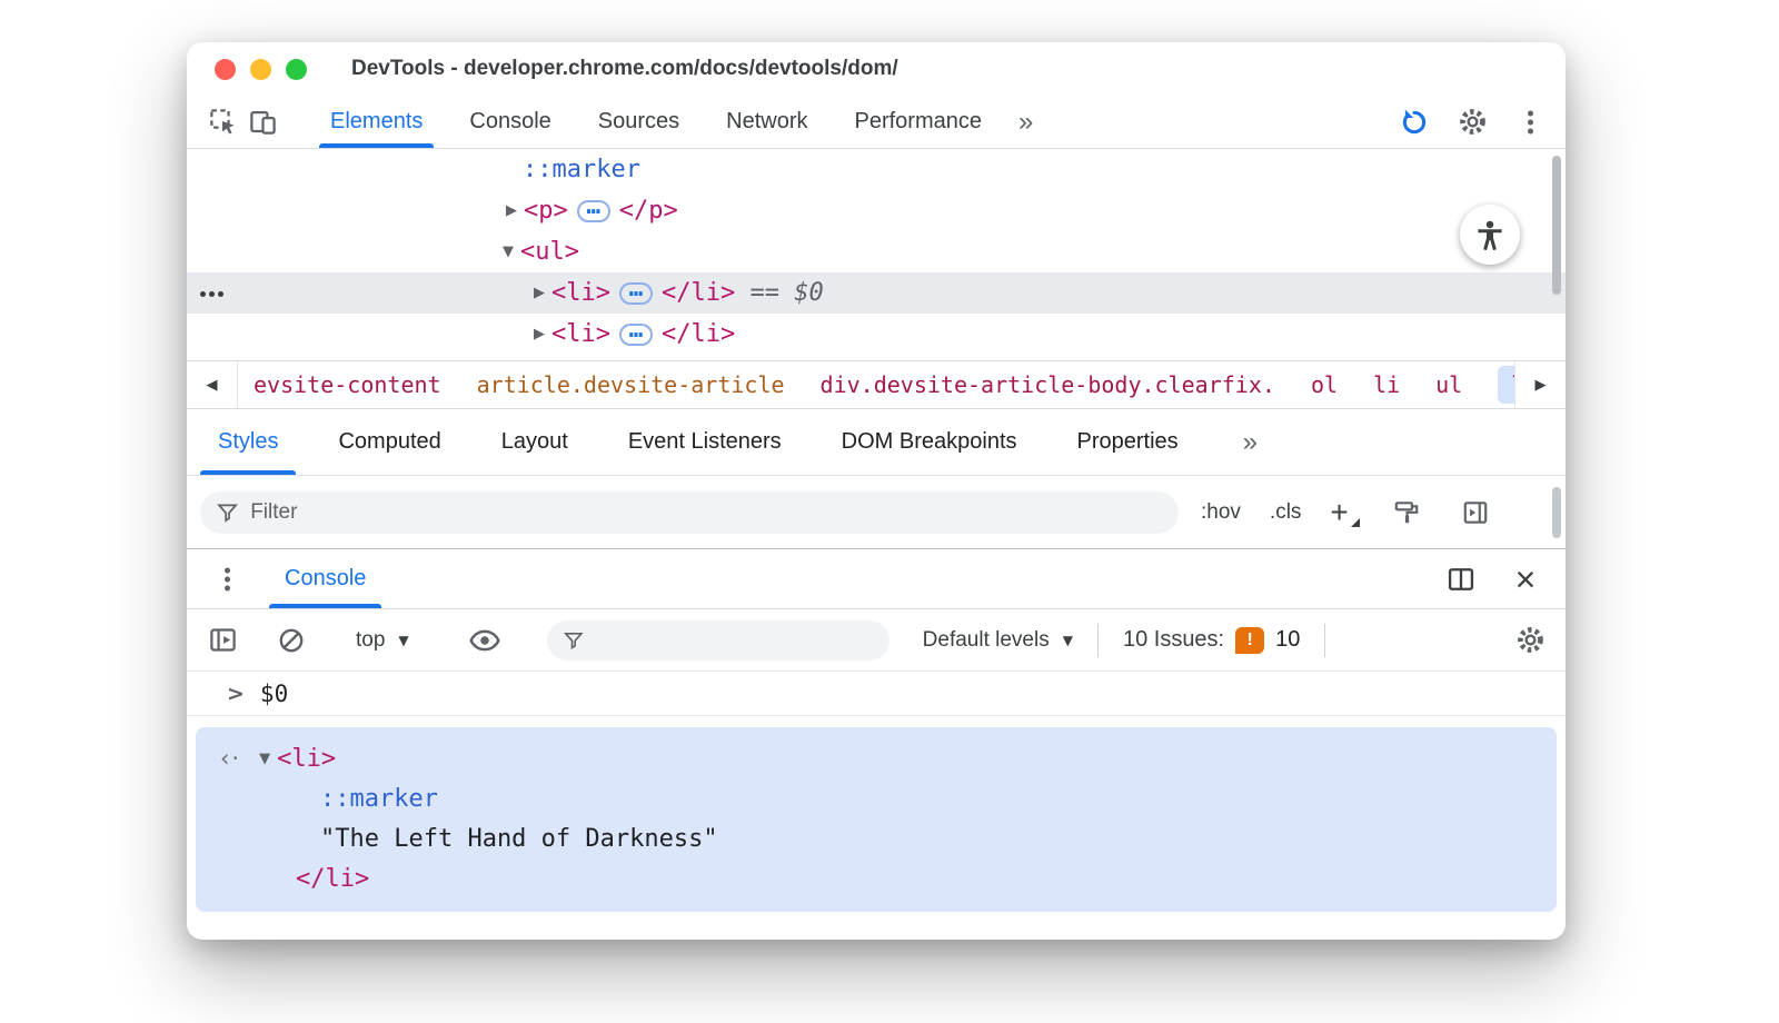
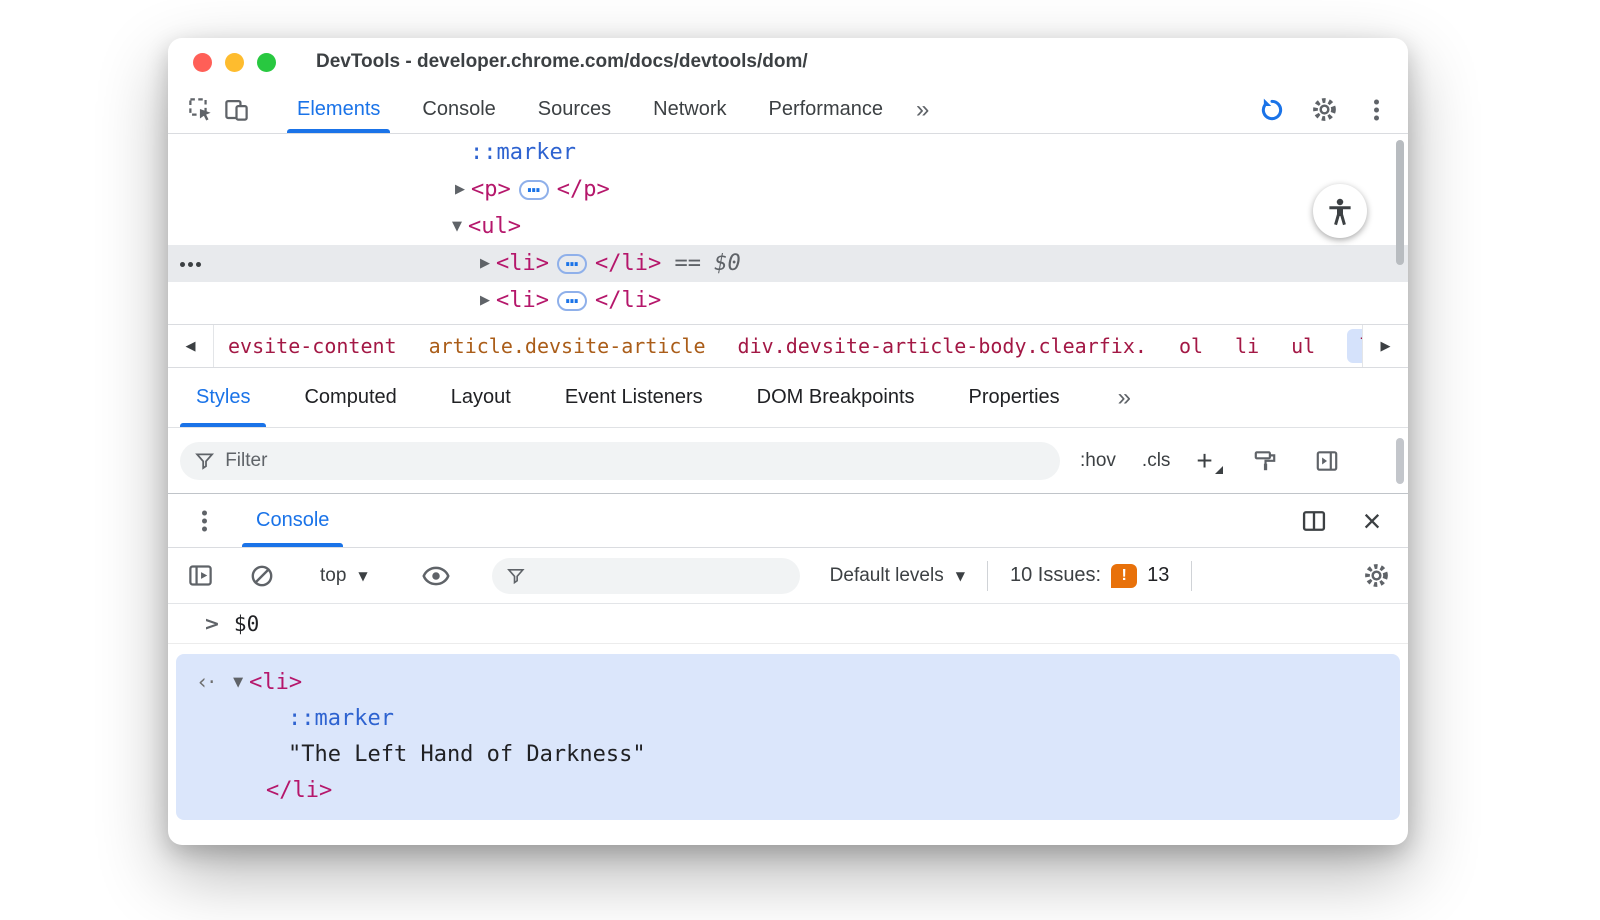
  DevTools - developer.chrome.com/docs/devtools/dom/
  Elements
  Console
  Sources
  Network
  Performance
  »
  ::marker
  ▶
  <p>
  …
  </p>
  ▼
  <ul>
  ▶
  <li>
  …
  </li>
  ==
  $0
  ▶
  <li>
  …
  </li>
  ◀
  evsite-content
  article.devsite-article
  div.devsite-article-body.clearfix.
  ol
  li
  ul
  ▶
  Styles
  Computed
  Layout
  Event Listeners
  DOM Breakpoints
  Properties
  »
  Filter
  :hov
  .cls
  +
  Console
  ×
  top
  ▼
  Default levels
  ▼
  10 Issues:
  !
- 10
+ 13
  >
  $0
  ‹·
  ▼
  <li>
  ::marker
  "The Left Hand of Darkness"
  </li>
